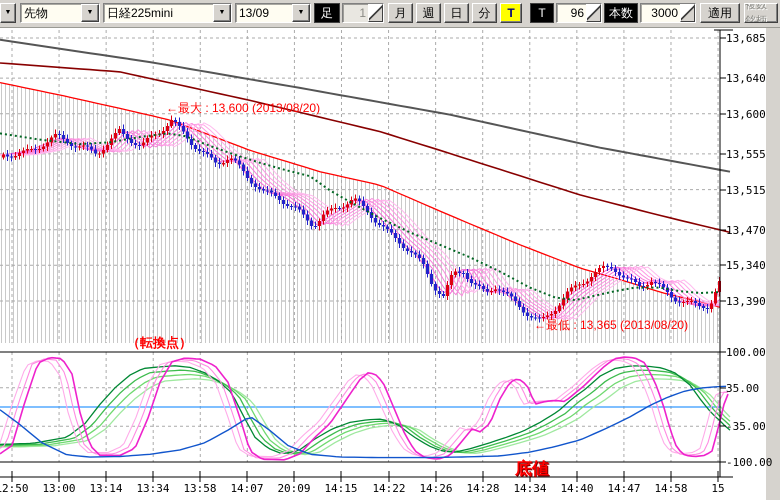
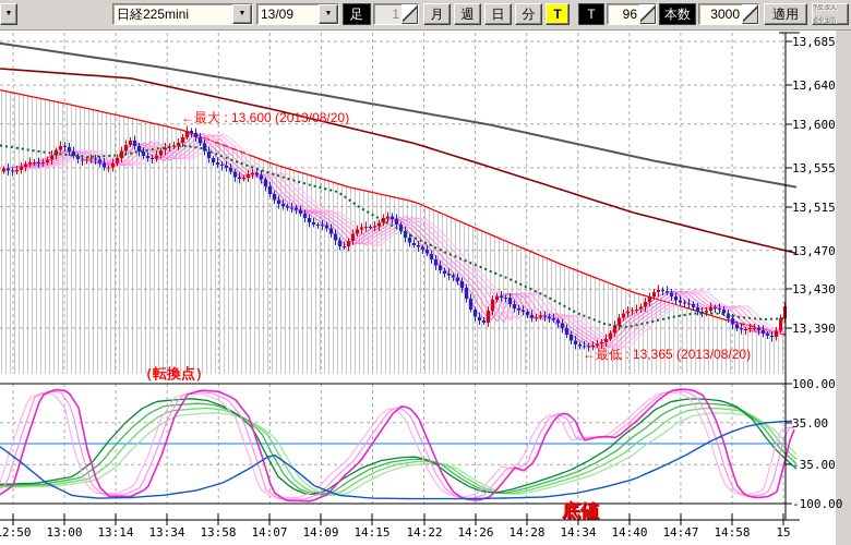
- 先物
  日経225mini
  13/09
  足
  1
  月
  週
  日
  分
  T
  T
  96
  本数
  3000
  適用
  複数銘柄
  13,685
  13,640
  13,600
  13,555
  13,515
  13,470
- 15,340
+ 13,430
  13,390
  100.00
  35.00
  -35.00
  -100.00
  2:50
  13:00
  13:14
  13:34
  13:58
  14:07
- 20:09
+ 14:09
  14:15
  14:22
  14:26
  14:28
  14:34
  14:40
  14:47
  14:58
  15
  ←最大 : 13,600 (2013/08/20)
  ←最低 : 13,365 (2013/08/20)
  （転換点）
  底値
